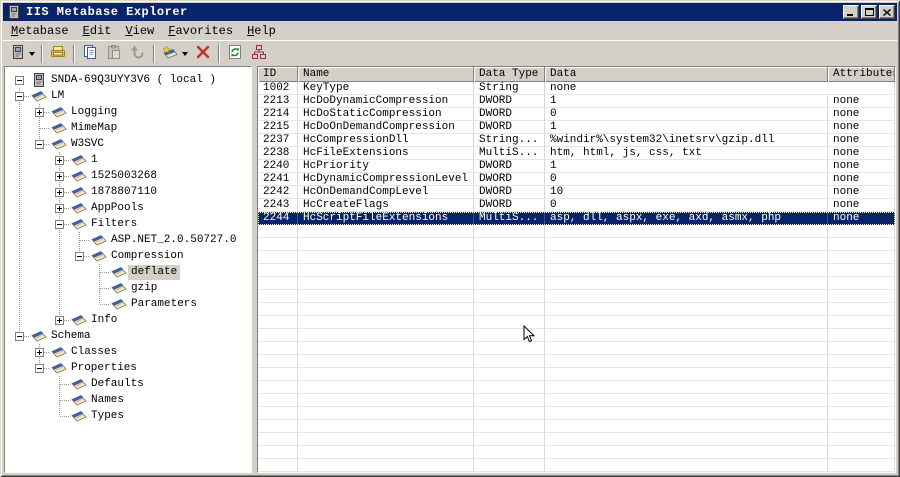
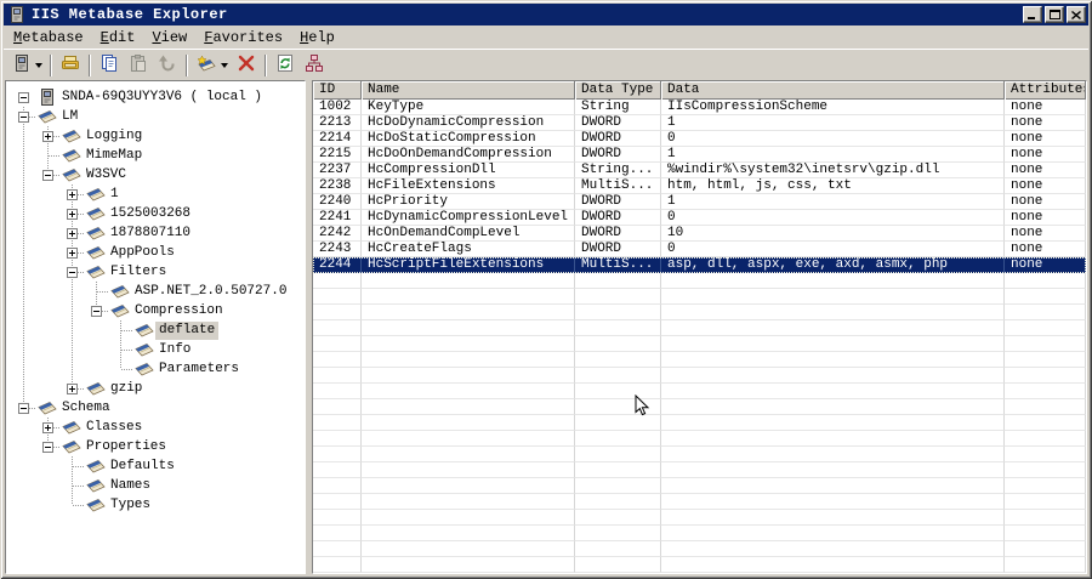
  IIS Metabase Explorer
  Metabase
  Edit
  View
  Favorites
  Help
  SNDA-69Q3UYY3V6 ( local )
  LM
  Logging
  MimeMap
  W3SVC
  1
  1525003268
  1878807110
  AppPools
  Filters
  ASP.NET_2.0.50727.0
  Compression
  deflate
- gzip
+ Info
  Parameters
- Info
+ gzip
  Schema
  Classes
  Properties
  Defaults
  Names
  Types
  ID
  Name
  Data Type
  Data
  Attribute
  1002
  KeyType
  String
+ IIsCompressionScheme
  none
  2213
  HcDoDynamicCompression
  DWORD
  1
  none
  2214
  HcDoStaticCompression
  DWORD
  0
  none
  2215
  HcDoOnDemandCompression
  DWORD
  1
  none
  2237
  HcCompressionDll
  String...
  %windir%\system32\inetsrv\gzip.dll
  none
  2238
  HcFileExtensions
  MultiS...
  htm, html, js, css, txt
  none
  2240
  HcPriority
  DWORD
  1
  none
  2241
  HcDynamicCompressionLevel
  DWORD
  0
  none
  2242
  HcOnDemandCompLevel
  DWORD
  10
  none
  2243
  HcCreateFlags
  DWORD
  0
  none
  2244
  HcScriptFileExtensions
  MultiS...
  asp, dll, aspx, exe, axd, asmx, php
  none
